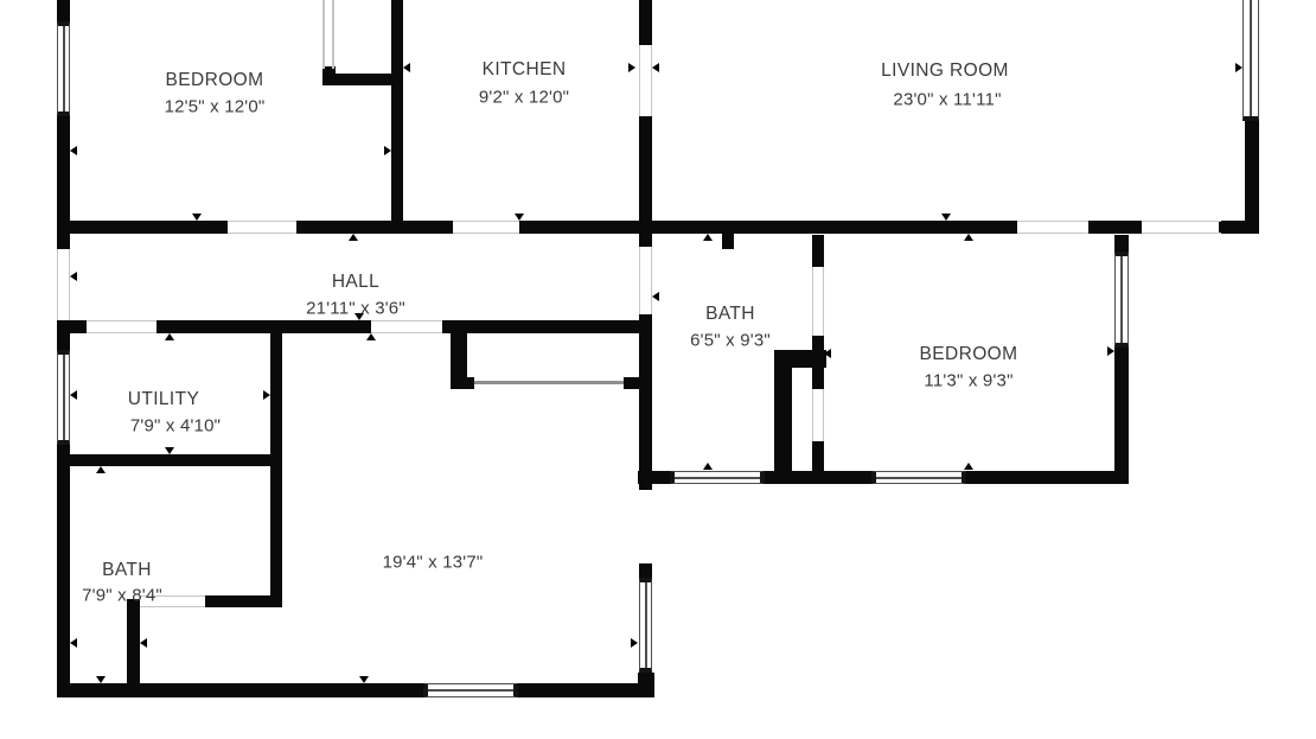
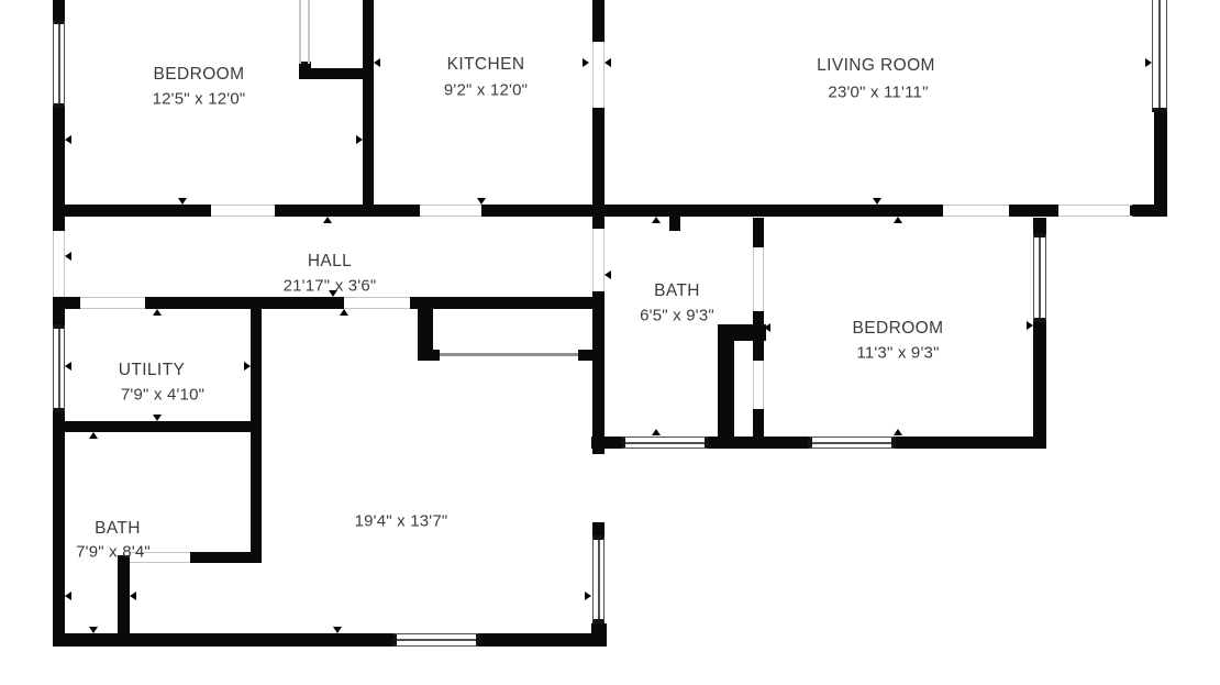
  BEDROOM
  12'5" x 12'0"
  KITCHEN
  9'2" x 12'0"
  LIVING ROOM
  23'0" x 11'11"
  HALL
- 21'11" x 3'6"
+ 21'17" x 3'6"
  BATH
  6'5" x 9'3"
  BEDROOM
  11'3" x 9'3"
  UTILITY
  7'9" x 4'10"
  BATH
  7'9" x 8'4"
  19'4" x 13'7"
